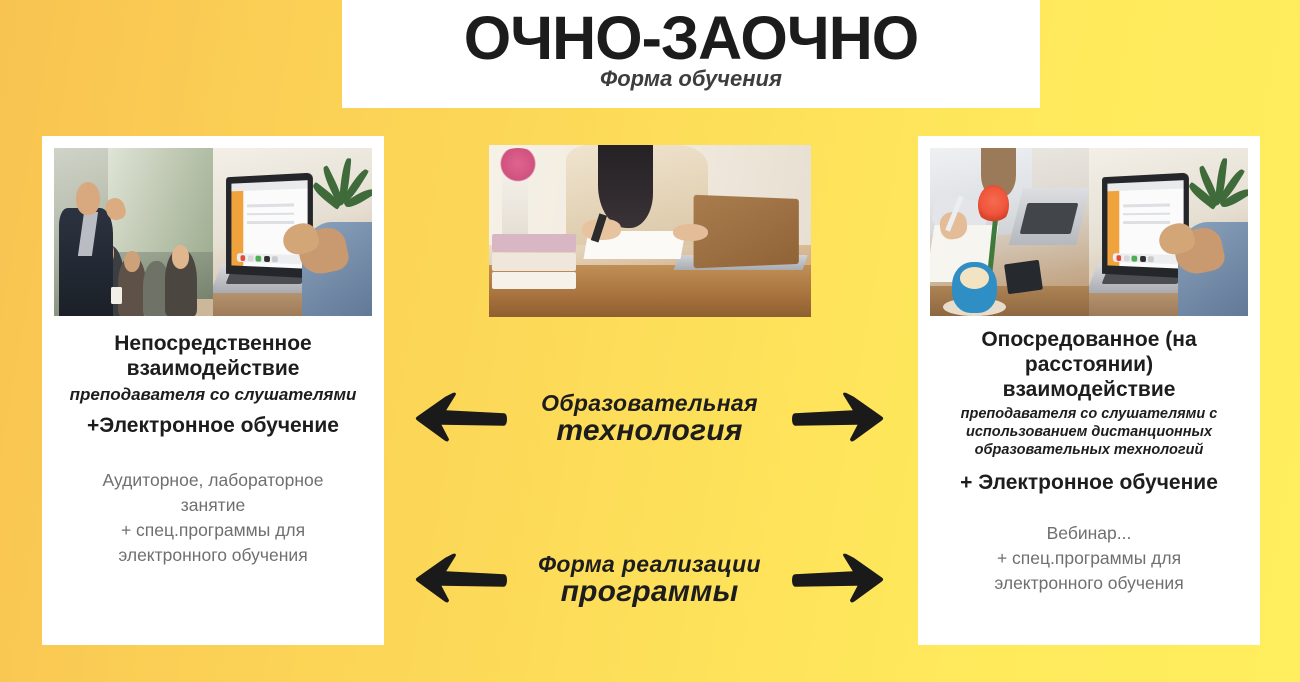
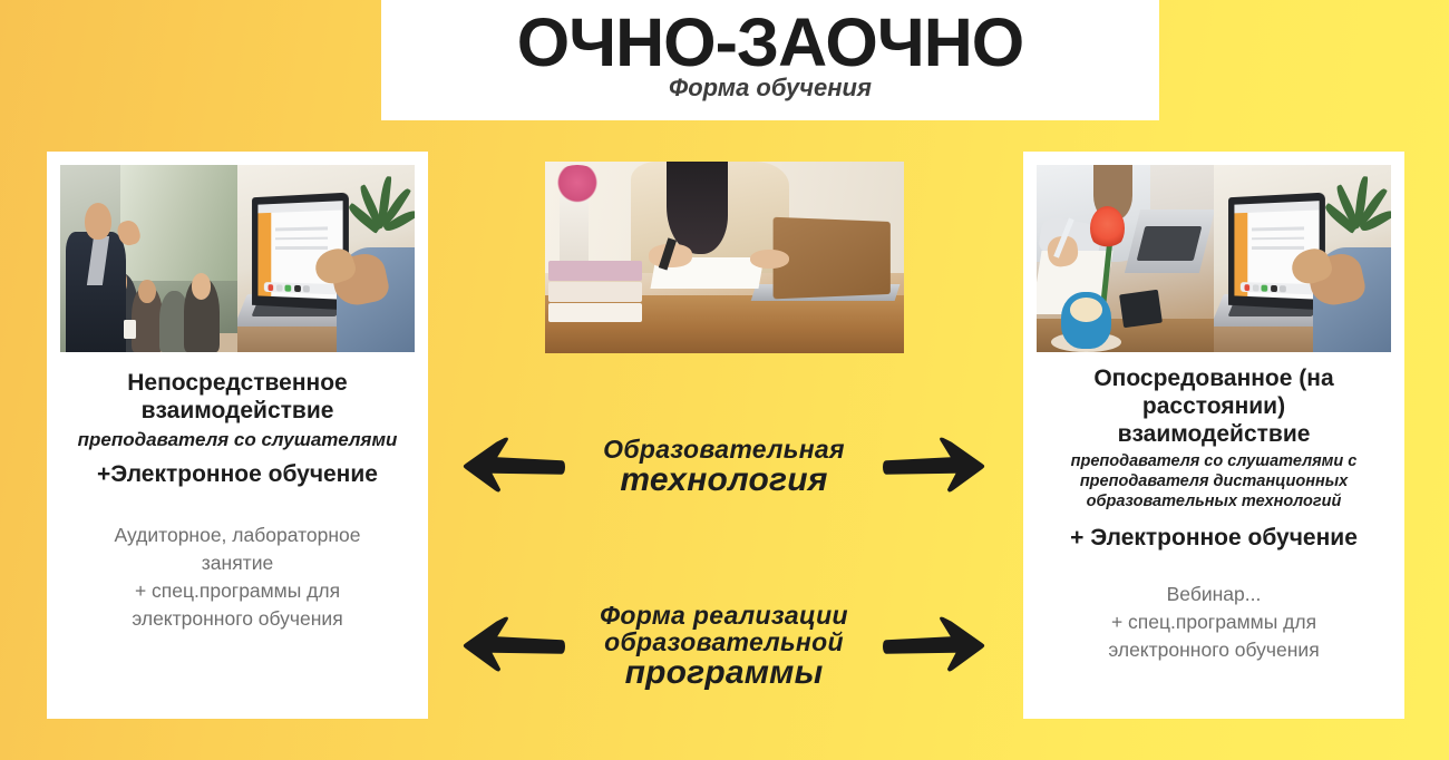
  ОЧНО-ЗАОЧНО
  Форма обучения
  Непосредственное взаимодействие
  преподавателя со слушателями
  +Электронное обучение
  Аудиторное, лабораторное
  занятие
  + спец.программы для
  электронного обучения
  Опосредованное (на расстоянии) взаимодействие
- преподавателя со слушателями с использованием дистанционных образовательных технологий
+ преподавателя со слушателями с преподавателя дистанционных образовательных технологий
  + Электронное обучение
  Вебинар...
  + спец.программы для
  электронного обучения
  Образовательная
  технология
  Форма реализации
+ образовательной
  программы
